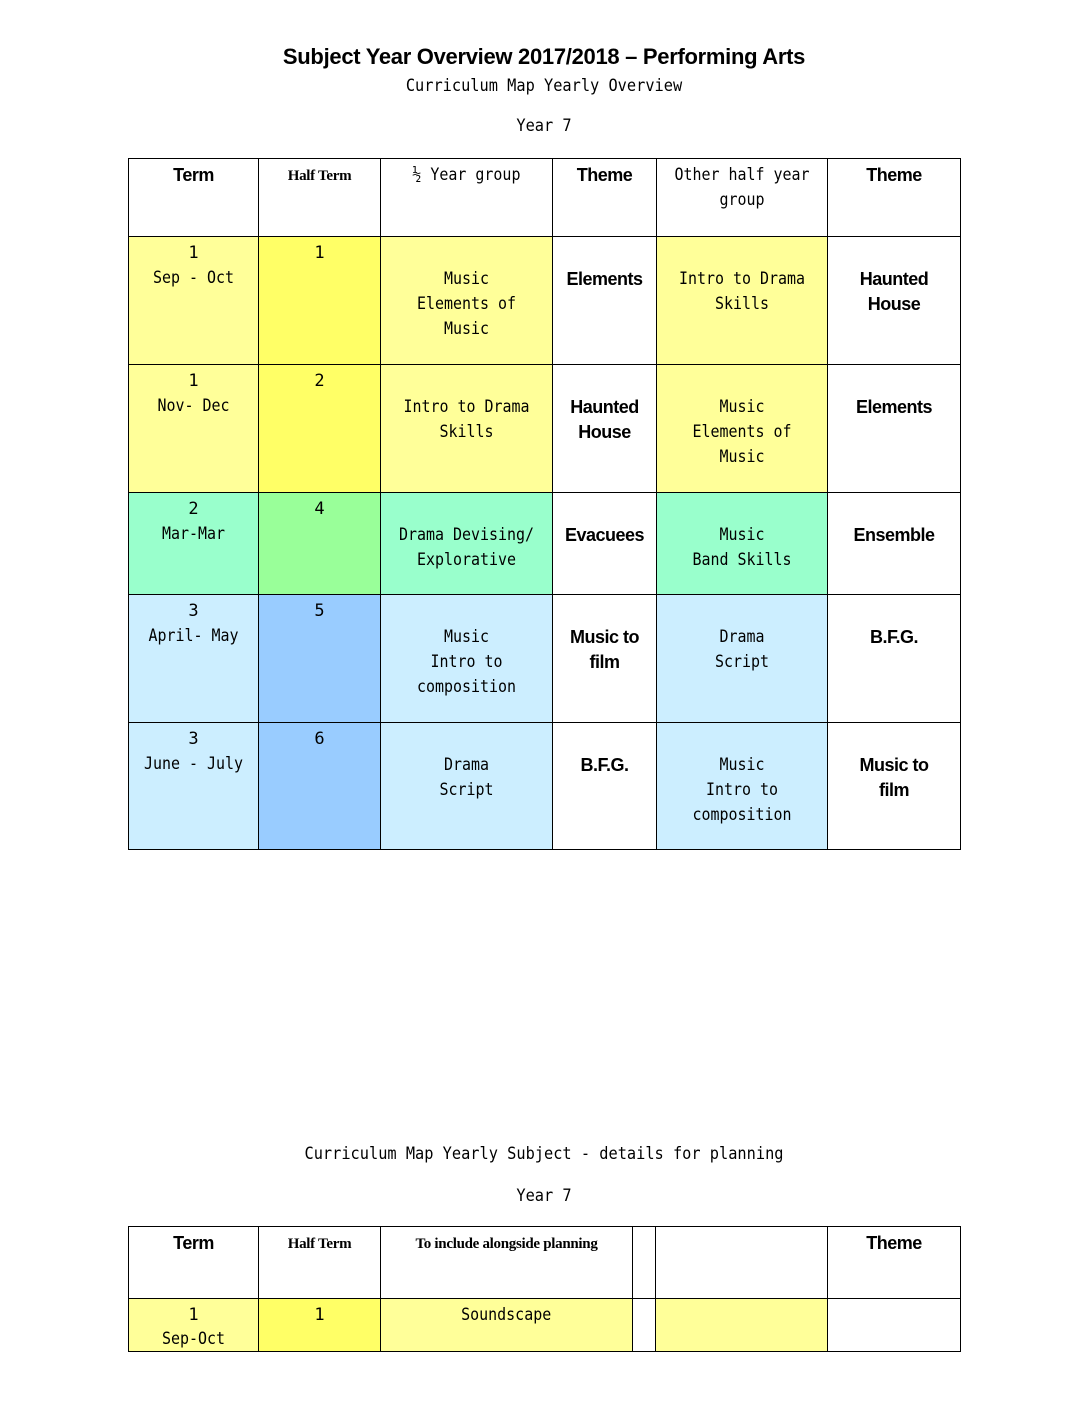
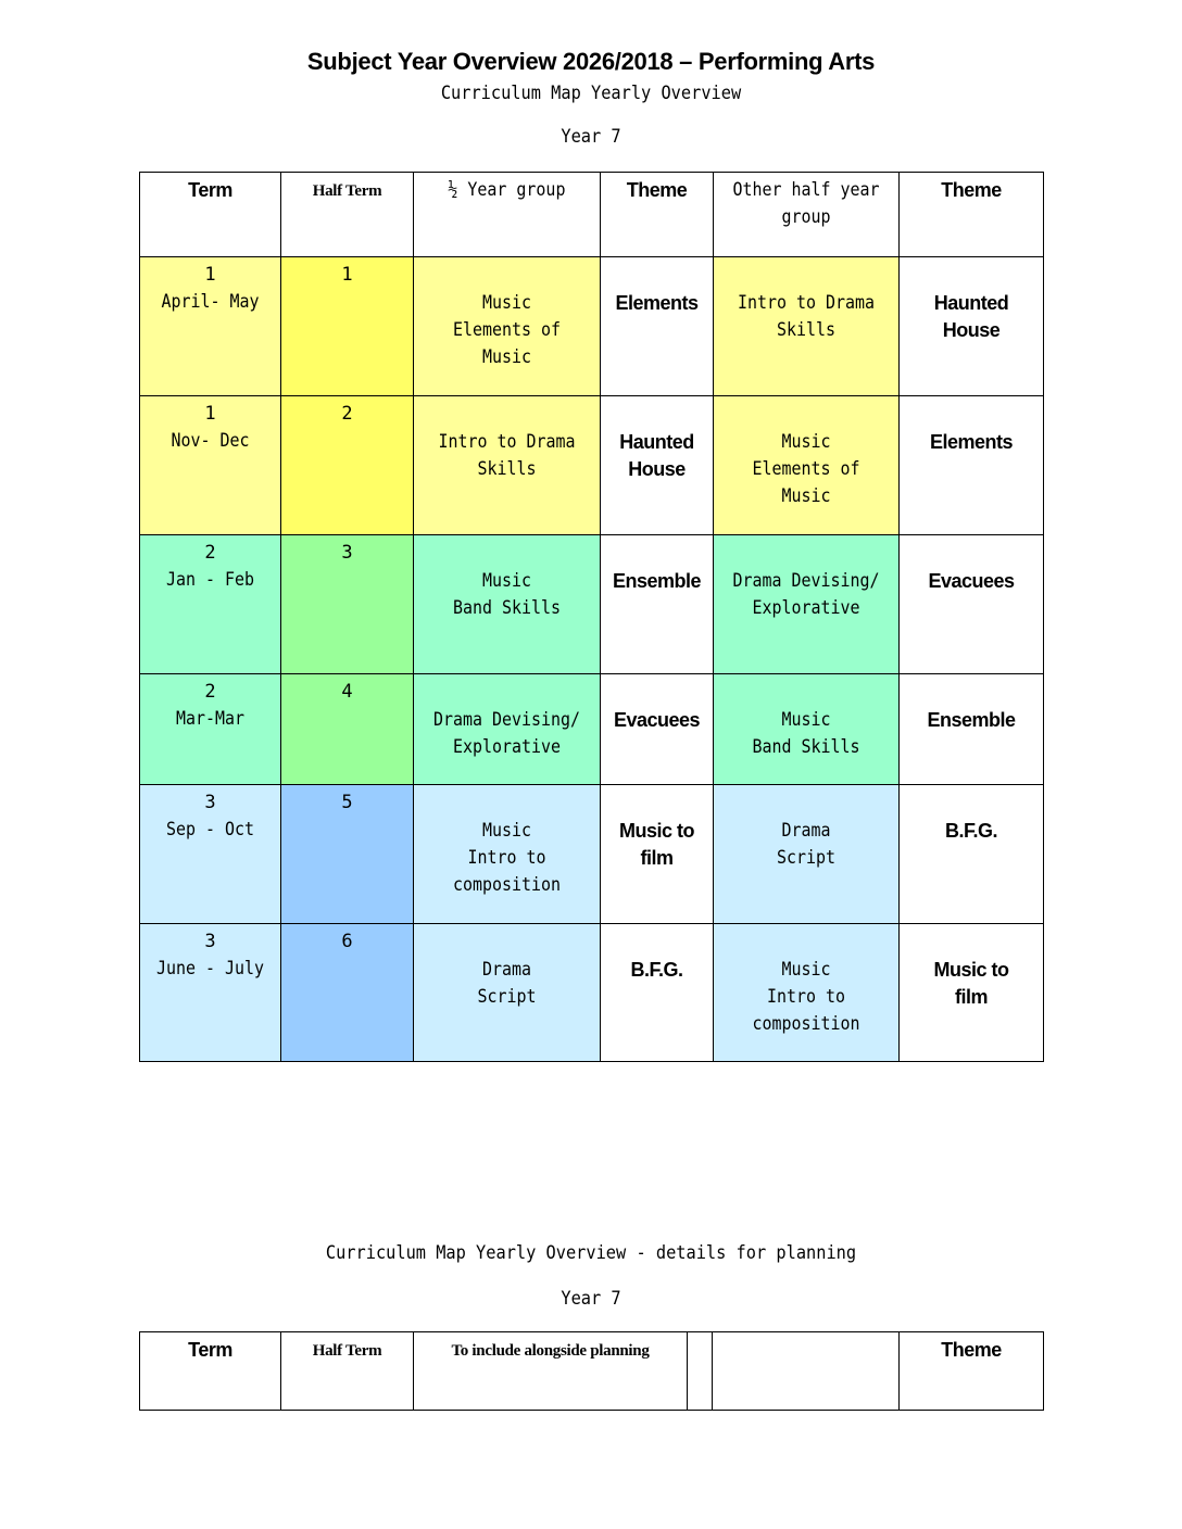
- Subject Year Overview 2017/2018 – Performing Arts
+ Subject Year Overview 2026/2018 – Performing Arts
  Curriculum Map Yearly Overview
  Year 7
  Term	Half Term	½ Year group	Theme	Other half year group	Theme
- 1Sep - Oct	1	MusicElements ofMusic	Elements	Intro to DramaSkills	HauntedHouse
+ 1April- May	1	MusicElements ofMusic	Elements	Intro to DramaSkills	HauntedHouse
  1Nov- Dec	2	Intro to DramaSkills	HauntedHouse	MusicElements ofMusic	Elements
+ 2Jan - Feb	3	MusicBand Skills	Ensemble	Drama Devising/Explorative	Evacuees
  2Mar-Mar	4	Drama Devising/Explorative	Evacuees	MusicBand Skills	Ensemble
- 3April- May	5	MusicIntro tocomposition	Music tofilm	DramaScript	B.F.G.
+ 3Sep - Oct	5	MusicIntro tocomposition	Music tofilm	DramaScript	B.F.G.
  3June - July	6	DramaScript	B.F.G.	MusicIntro tocomposition	Music tofilm
- Curriculum Map Yearly Subject - details for planning
+ Curriculum Map Yearly Overview - details for planning
  Year 7
  Term	Half Term	To include alongside planning			Theme
- 1Sep-Oct	1	Soundscape
